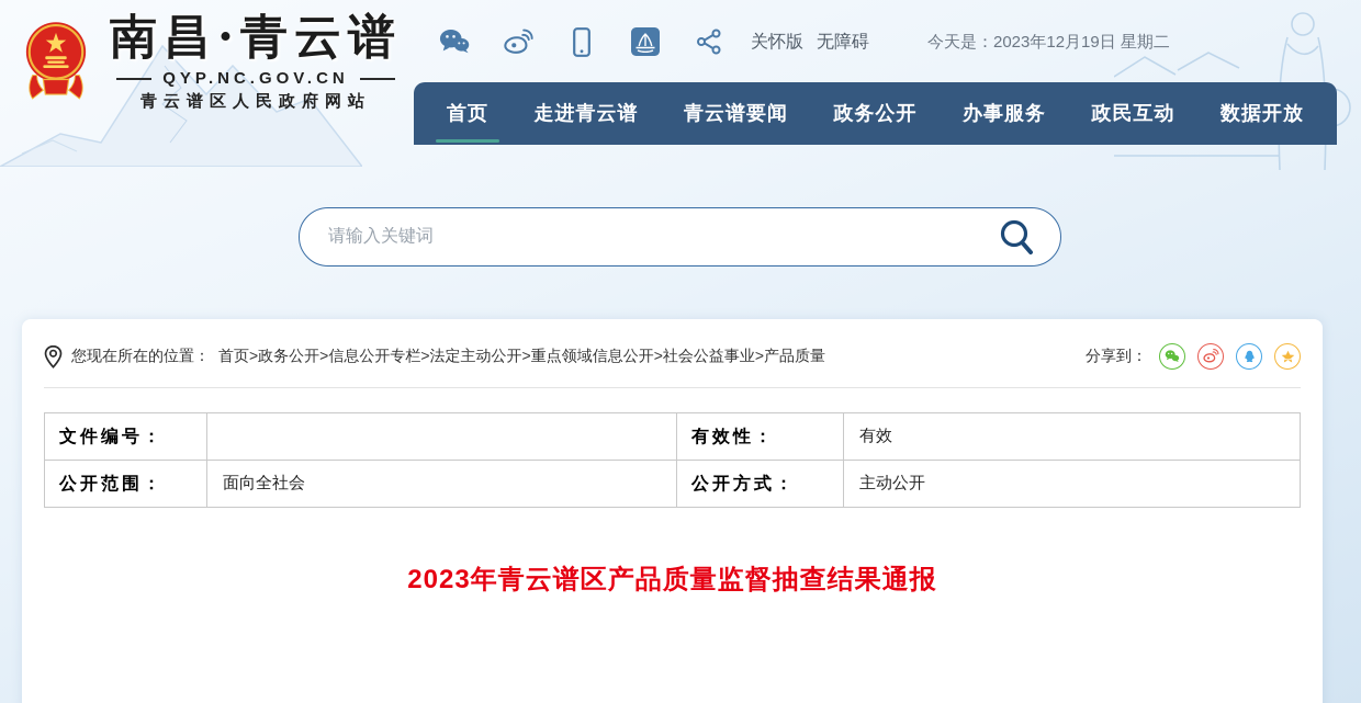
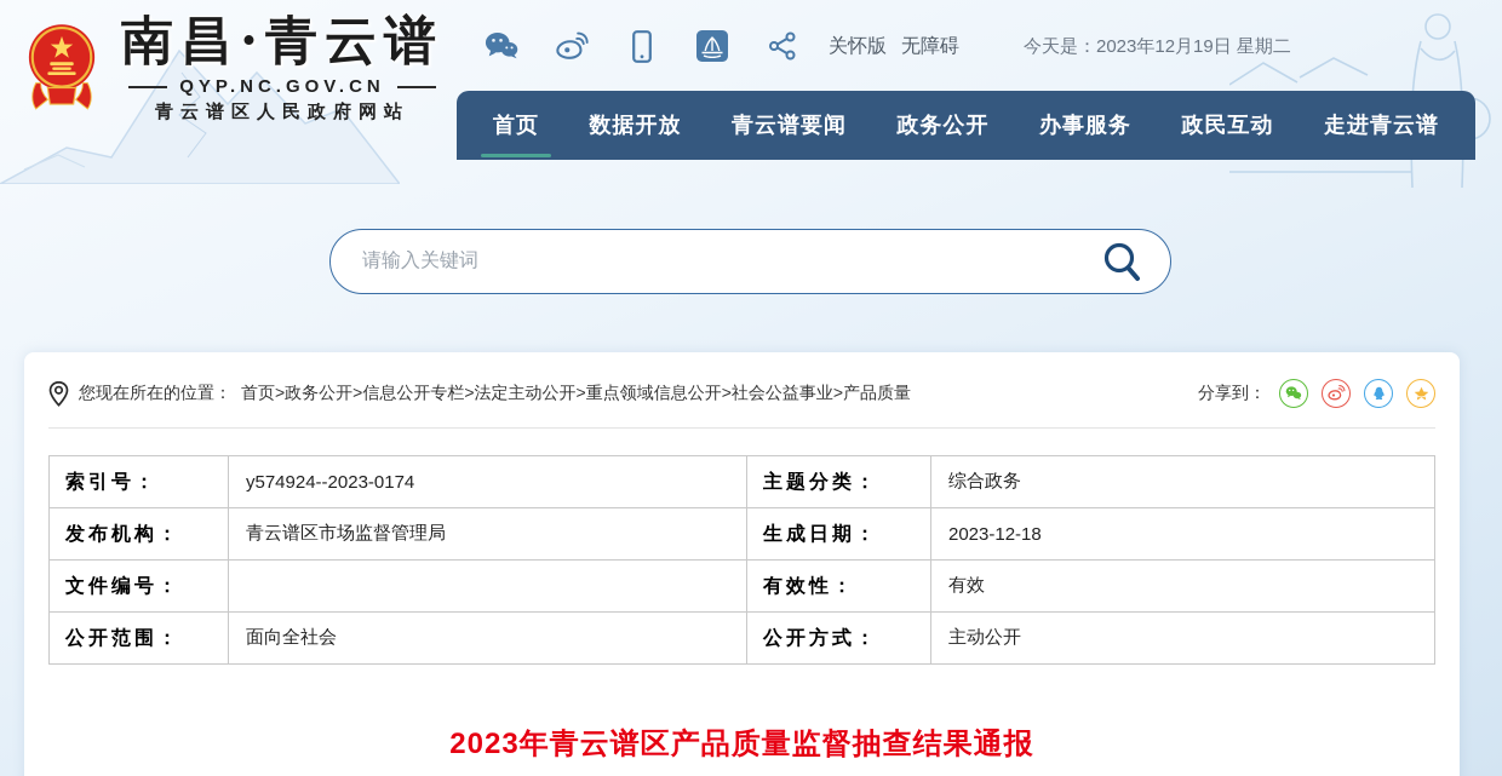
  南昌·青云谱
  QYP.NC.GOV.CN
  青云谱区人民政府网站
  关怀版
  无障碍
  今天是：2023年12月19日 星期二
  首页
- 走进青云谱
+ 数据开放
  青云谱要闻
  政务公开
  办事服务
  政民互动
- 数据开放
+ 走进青云谱
  请输入关键词
  您现在所在的位置：
  首页>政务公开>信息公开专栏>法定主动公开>重点领域信息公开>社会公益事业>产品质量
  分享到：
+ 索引号：	y574924--2023-0174	主题分类：	综合政务
+ 发布机构：	青云谱区市场监督管理局	生成日期：	2023-12-18
  文件编号：		有效性：	有效
  公开范围：	面向全社会	公开方式：	主动公开
  2023年青云谱区产品质量监督抽查结果通报
